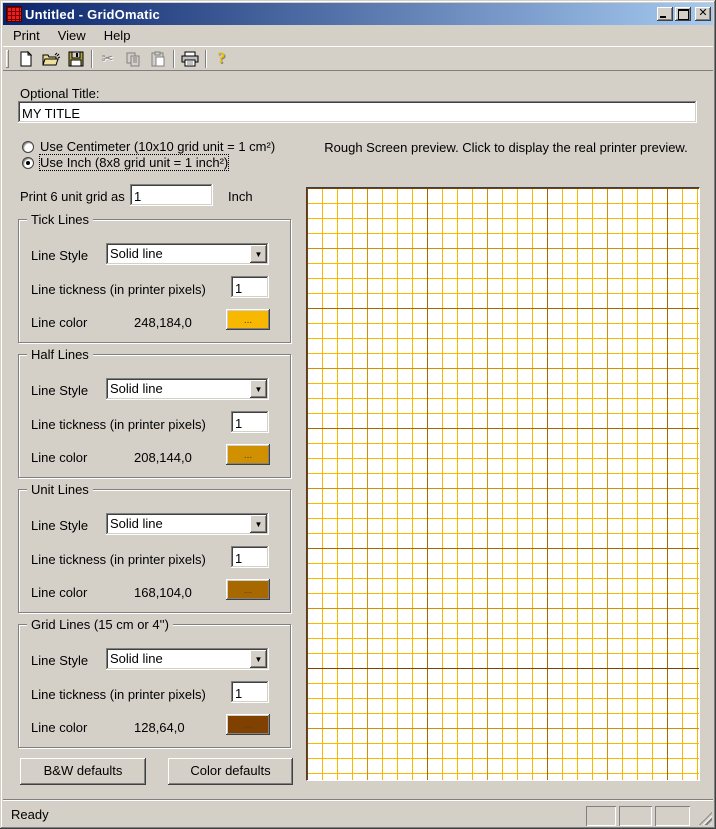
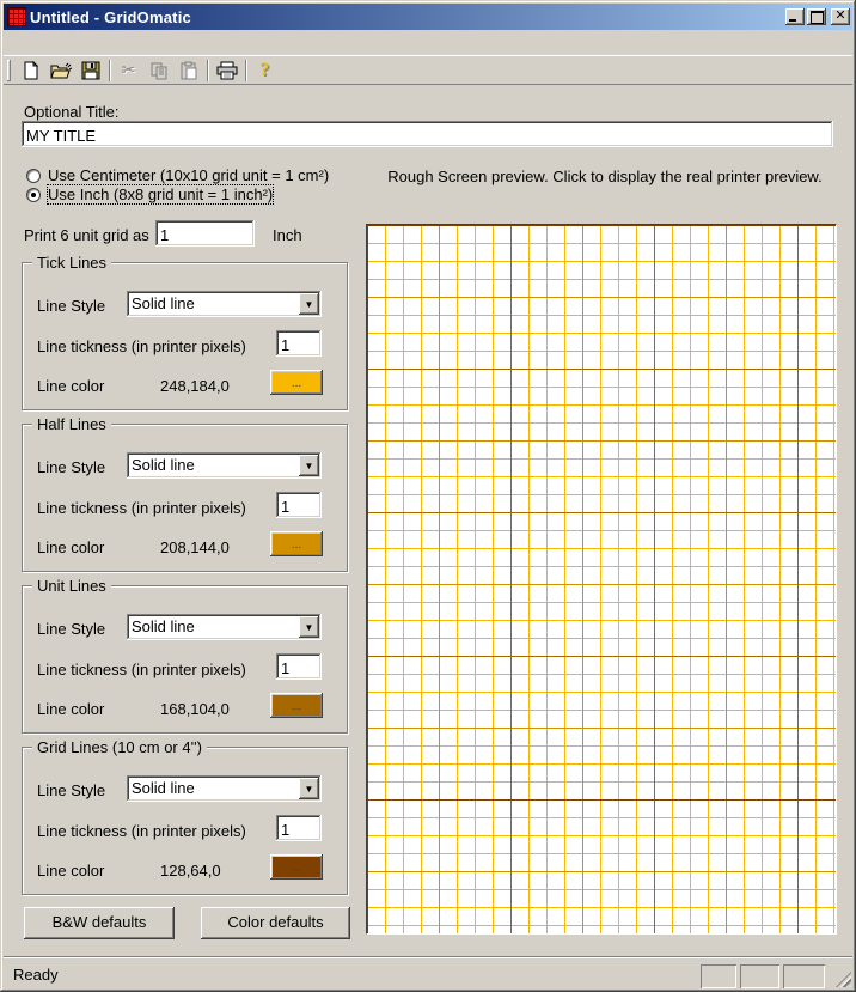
  Untitled - GridOmatic
- Print
- View
- Help
  ✂
  ?
  Optional Title:
  MY TITLE
  Use Centimeter (10x10 grid unit = 1 cm²)
  Use Inch (8x8 grid unit = 1 inch²)
  Print 6 unit grid as
  1
  Inch
  Tick Lines
  Line Style
  Solid line
  ▼
  Line tickness (in printer pixels)
  1
  Line color
  248,184,0
  ...
  Half Lines
  Line Style
  Solid line
  ▼
  Line tickness (in printer pixels)
  1
  Line color
  208,144,0
  ...
  Unit Lines
  Line Style
  Solid line
  ▼
  Line tickness (in printer pixels)
  1
  Line color
  168,104,0
  ...
- Grid Lines (15 cm or 4'')
+ Grid Lines (10 cm or 4'')
  Line Style
  Solid line
  ▼
  Line tickness (in printer pixels)
  1
  Line color
  128,64,0
  ...
  B&W defaults
  Color defaults
  Rough Screen preview. Click to display the real printer preview.
  Ready
